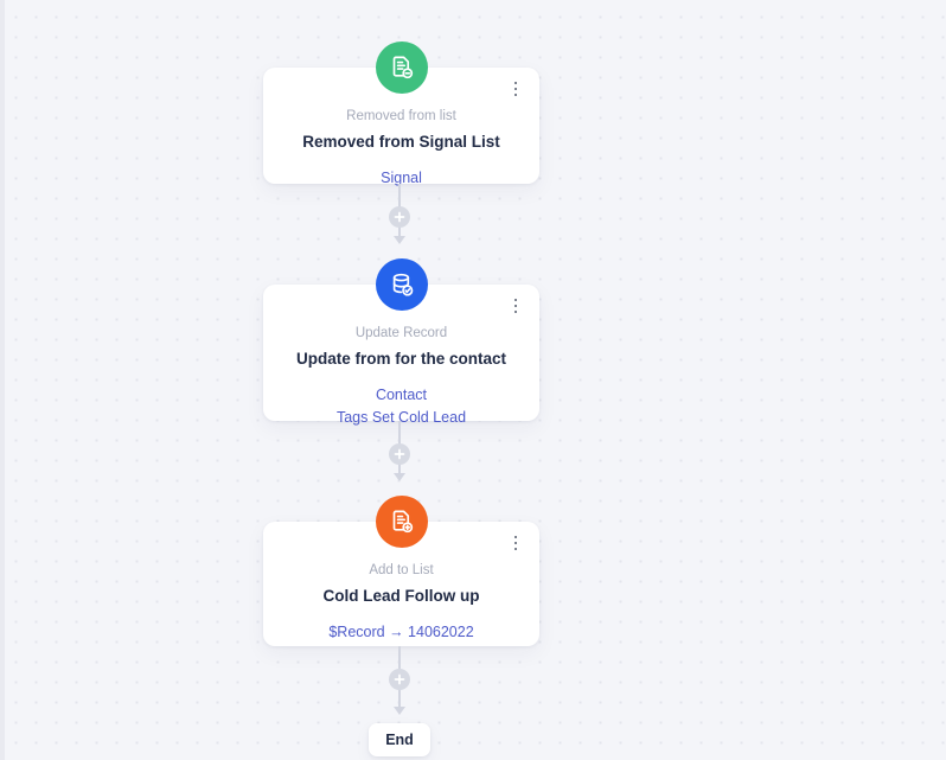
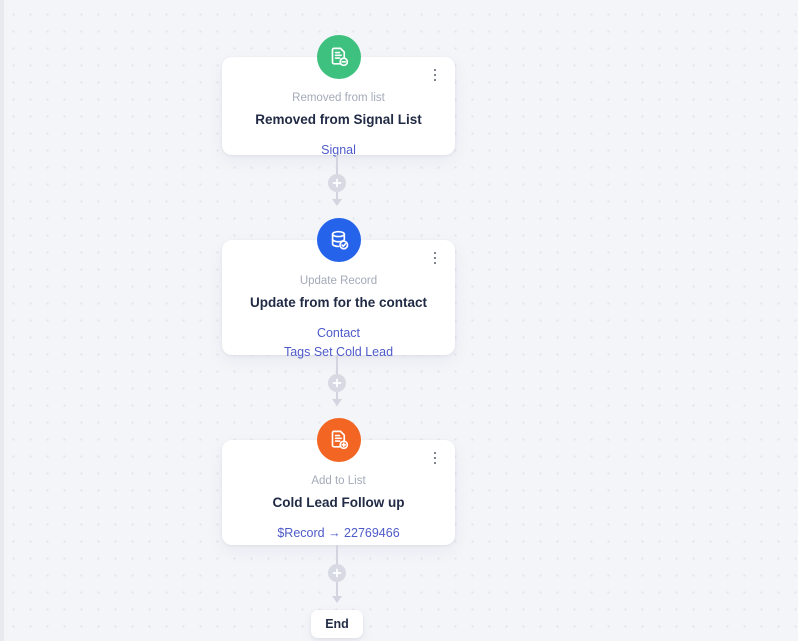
  Removed from list
  Removed from Signal List
  Signal
  Update Record
  Update from for the contact
  Contact
  Tags Set Cold Lead
  Add to List
  Cold Lead Follow up
- $Record → 14062022
+ $Record → 22769466
  End
